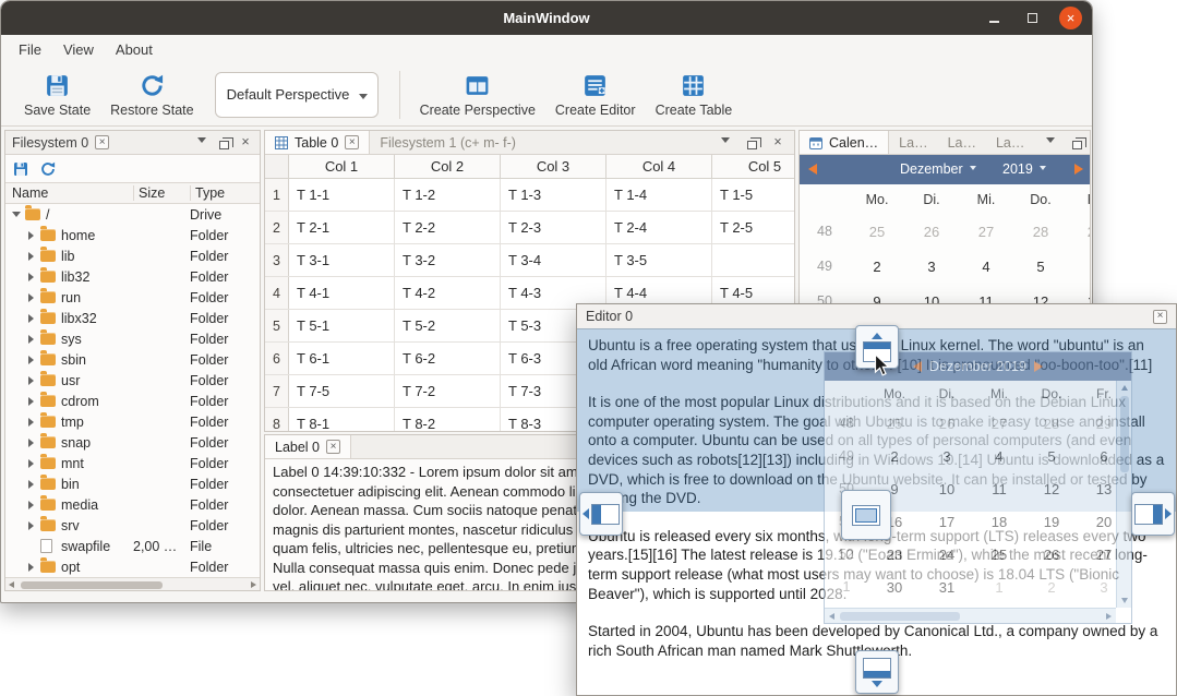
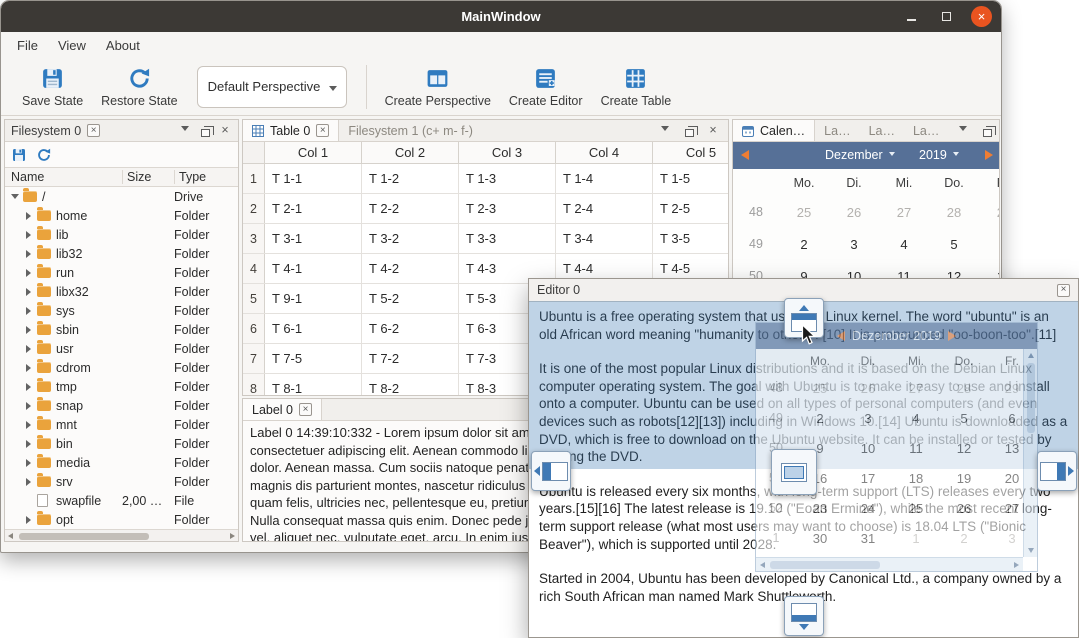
  MainWindow
  ×
  File
  View
  About
  Save State
  Restore State
  Default Perspective
  Create Perspective
  Create Editor
  Create Table
  Filesystem 0
  ×
  ×
  Name
  Size
  Type
  /
  Drive
  home
  Folder
  lib
  Folder
  lib32
  Folder
  run
  Folder
  libx32
  Folder
  sys
  Folder
  sbin
  Folder
  usr
  Folder
  cdrom
  Folder
  tmp
  Folder
  snap
  Folder
  mnt
  Folder
  bin
  Folder
  media
  Folder
  srv
  Folder
  swapfile
  2,00 …
  File
  opt
  Folder
  Table 0
  ×
  Filesystem 1 (c+ m- f-)
  ×
  Col 1
  Col 2
  Col 3
  Col 4
  Col 5
  1
  T 1-1
  T 1-2
  T 1-3
  T 1-4
  T 1-5
  2
  T 2-1
  T 2-2
  T 2-3
  T 2-4
  T 2-5
  3
  T 3-1
  T 3-2
+ T 3-3
  T 3-4
  T 3-5
  4
  T 4-1
  T 4-2
  T 4-3
  T 4-4
  T 4-5
  5
- T 5-1
+ T 9-1
  T 5-2
  T 5-3
  6
  T 6-1
  T 6-2
  T 6-3
  7
  T 7-5
  T 7-2
  T 7-3
  8
  T 8-1
  T 8-2
  T 8-3
  Label 0
  ×
  Label 0 14:39:10:332 - Lorem ipsum dolor sit am
  consectetuer adipiscing elit. Aenean commodo li
  dolor. Aenean massa. Cum sociis natoque pena
  magnis dis parturient montes, nascetur ridiculus
  quam felis, ultricies nec, pellentesque eu, pretiu
  Nulla consequat massa quis enim. Donec pede j
  vel, aliquet nec, vulputate eget, arcu. In enim jus
  Calen…
  La…
  La…
  La…
  Dezember
  2019
  Mo.
  Di.
  Mi.
  Do.
  48
  25
  26
  27
  28
  49
  2
  3
  4
  5
  50
  9
  10
  11
  12
  Editor 0
  ×
  Ubuntu is a free operating system that us Linux kernel. The word "ubuntu" is an old African word meaning "humanity to ot [10] It is pronounced "oo-boon-too".[11]
  It is one of the most popular Linux distributions and it is based on the Debian Linux computer operating system. The goal with Ubuntu is to make it easy to use and install onto a computer. Ubuntu can be used on all types of personal computers (and even devices such as robots[12][13]) including in Windows 10.[14] Ubuntu is downloaded as a DVD, which is free to download on the Ubuntu website. It can be installed or tested by ng the DVD.
  Ubuntu is released every six months, w-term support (LTS) releases every two years.[15][16] The latest release is 19.10 ("Eoan Ermine"), while the most recent long-term support release (what most users may want to choose) is 18.04 LTS ("Bionic Beaver"), which is supported until 2028.
  Started in 2004, Ubuntu has been developed by Canonical Ltd., a company owned by a rich South African man named Mark Shutth.
  Dezember 2019
  Mo.
  Di.
  Mi.
  Do.
  Fr.
  48
  25
  26
  27
  28
  29
  49
  2
  3
  4
  5
  6
  50
  9
  10
  11
  12
  13
  17
  18
  19
  20
  52
  23
  24
  25
  26
  27
  1
  30
  31
  1
  2
  3
